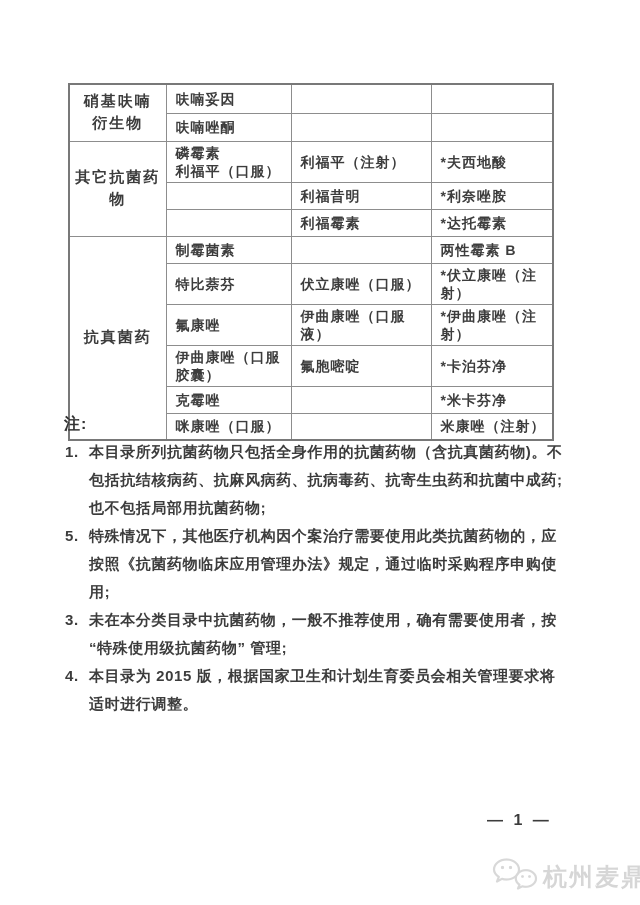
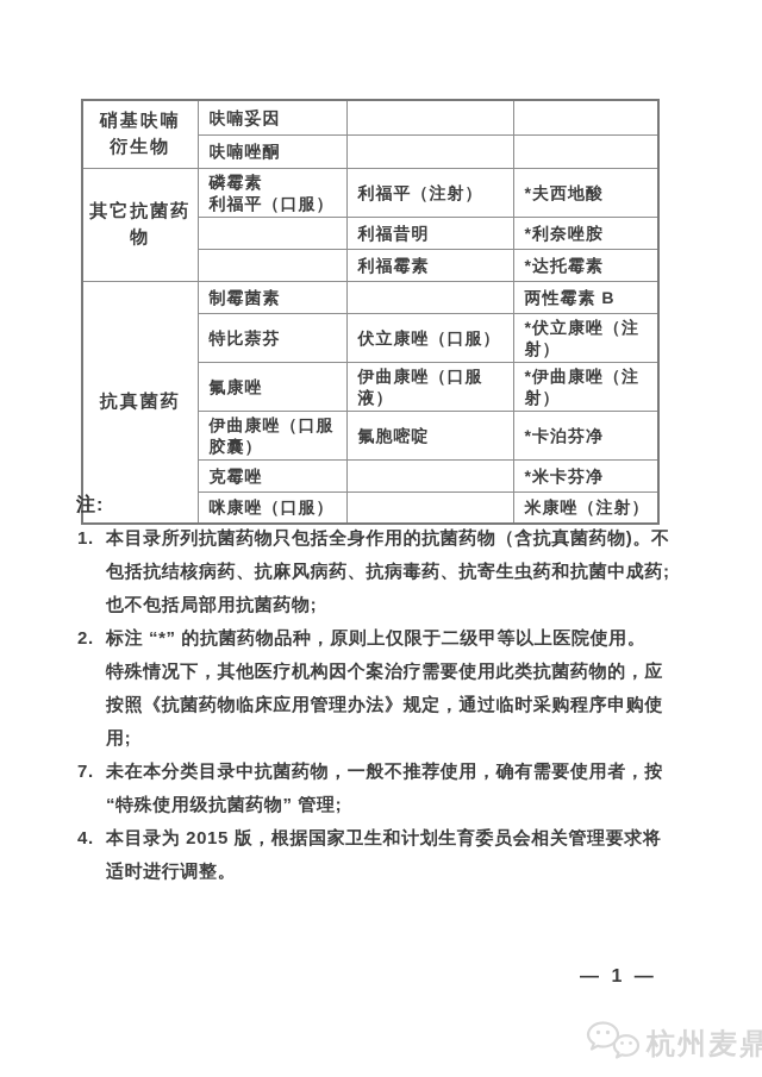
  硝基呋喃 衍生物	呋喃妥因
  呋喃唑酮
  其它抗菌药物	磷霉素 利福平（口服）	利福平（注射）	*夫西地酸
  	利福昔明	*利奈唑胺
  	利福霉素	*达托霉素
  抗真菌药	制霉菌素		两性霉素 B
  特比萘芬	伏立康唑（口服）	*伏立康唑（注射）
  氟康唑	伊曲康唑（口服液）	*伊曲康唑（注射）
  伊曲康唑（口服胶囊）	氟胞嘧啶	*卡泊芬净
  克霉唑		*米卡芬净
  咪康唑（口服）		米康唑（注射）
  注:
  1.
  本目录所列抗菌药物只包括全身作用的抗菌药物（含抗真菌药物)。不
  包括抗结核病药、抗麻风病药、抗病毒药、抗寄生虫药和抗菌中成药;
  也不包括局部用抗菌药物;
- 5.
+ 2.
+ 标注 “*” 的抗菌药物品种，原则上仅限于二级甲等以上医院使用。
  特殊情况下，其他医疗机构因个案治疗需要使用此类抗菌药物的，应
  按照《抗菌药物临床应用管理办法》规定，通过临时采购程序申购使
  用;
- 3.
+ 7.
  未在本分类目录中抗菌药物，一般不推荐使用，确有需要使用者，按
  “特殊使用级抗菌药物” 管理;
  4.
  本目录为 2015 版，根据国家卫生和计划生育委员会相关管理要求将
  适时进行调整。
  — 1 —
  杭州麦鼎
